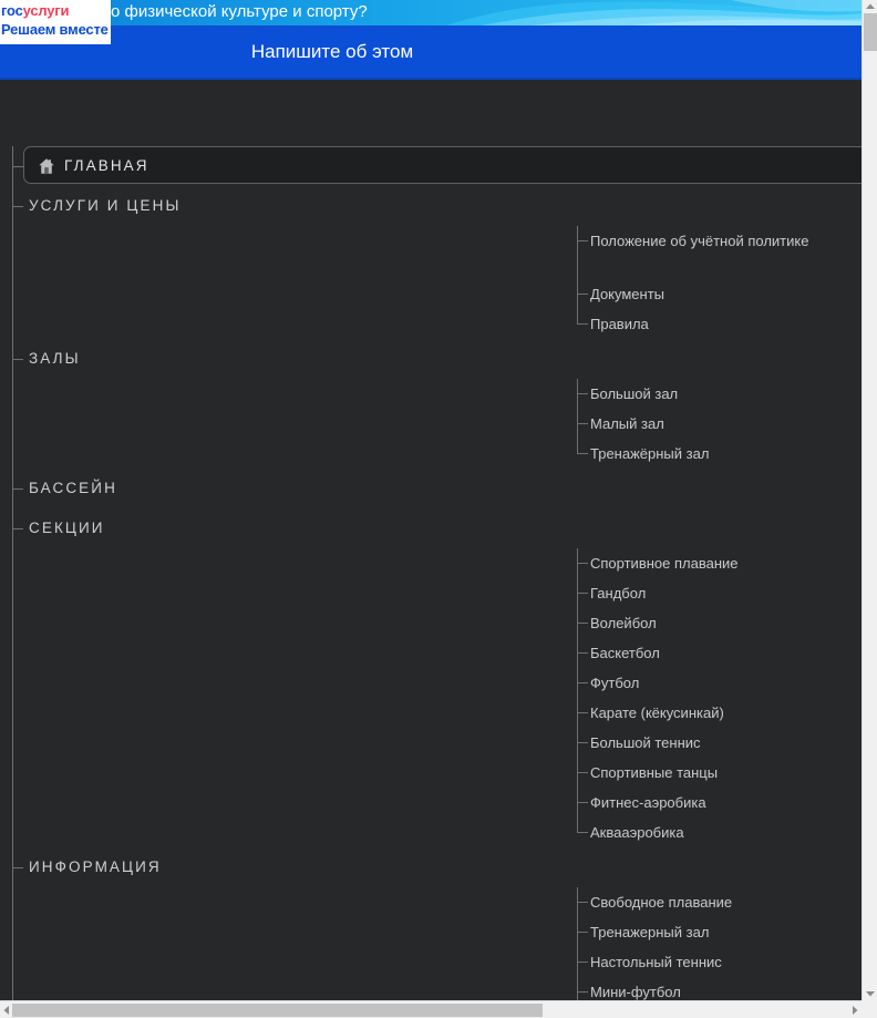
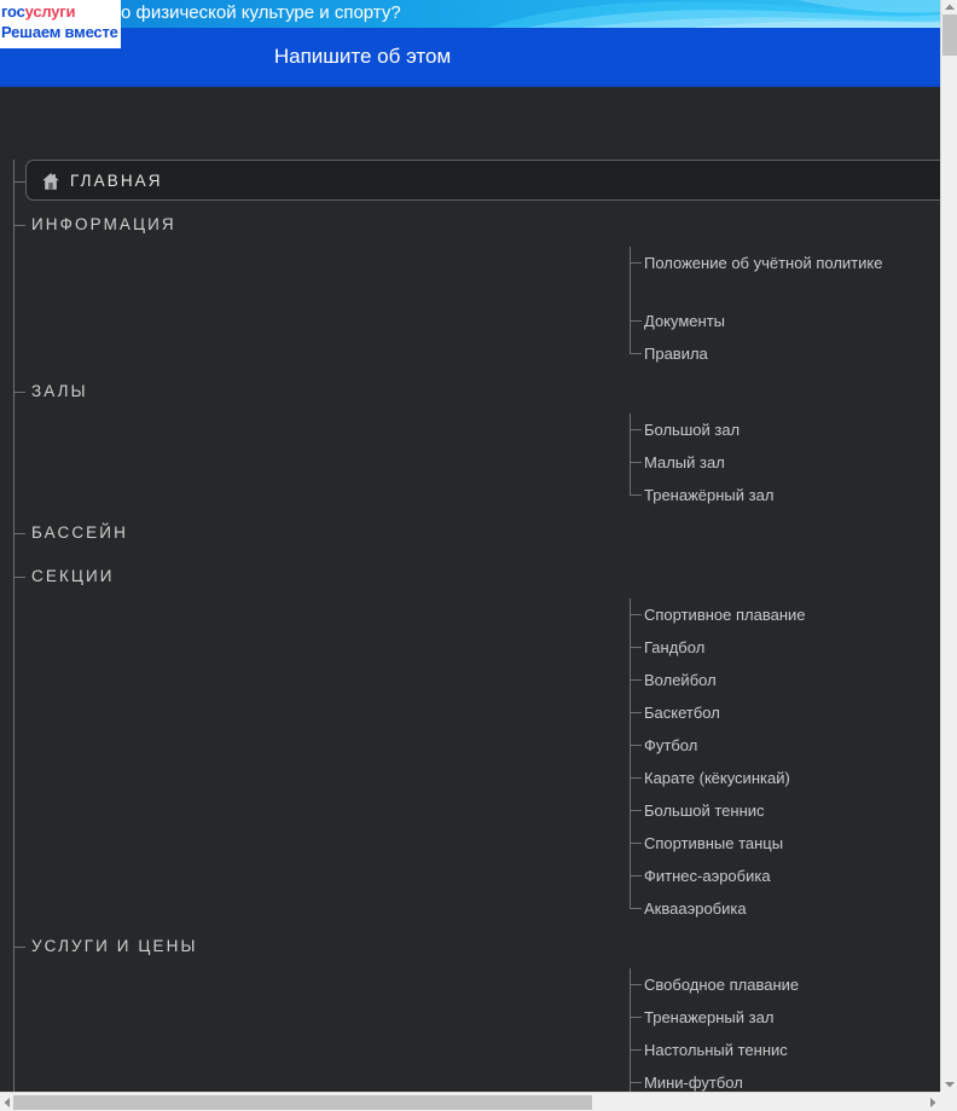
  о физической культуре и спорту?
  Напишите об этом
  госуслуги
  Решаем вместе
  ГЛАВНАЯ
- УСЛУГИ И ЦЕНЫ
+ ИНФОРМАЦИЯ
  Положение об учётной политике
  Документы
  Правила
  ЗАЛЫ
  Большой зал
  Малый зал
  Тренажёрный зал
  БАССЕЙН
  СЕКЦИИ
  Спортивное плавание
  Гандбол
  Волейбол
  Баскетбол
  Футбол
  Карате (кёкусинкай)
  Большой теннис
  Спортивные танцы
  Фитнес-аэробика
  Аквааэробика
- ИНФОРМАЦИЯ
+ УСЛУГИ И ЦЕНЫ
  Свободное плавание
  Тренажерный зал
  Настольный теннис
  Мини-футбол
